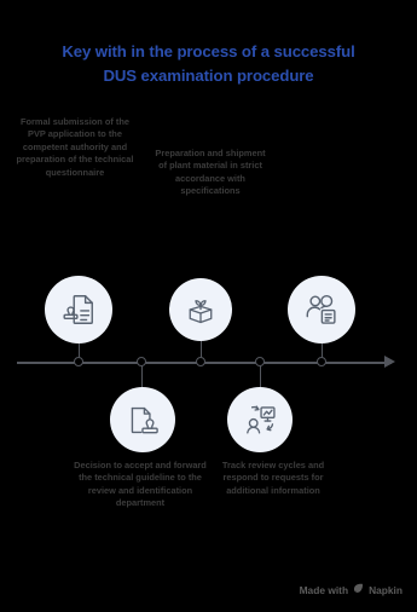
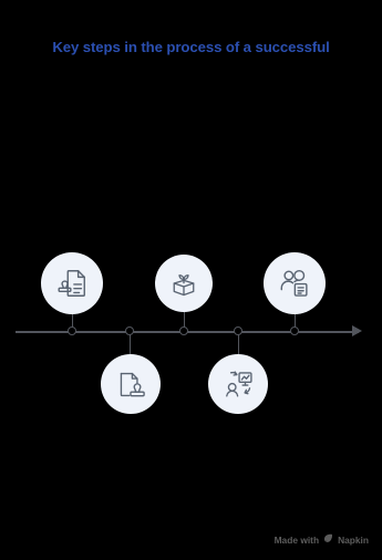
- Key with in the process of a successful
+ Key steps in the process of a successful
- DUS examination procedure
- Formal submission of the PVP application to the competent authority and preparation of the technical questionnaire
- Preparation and shipment of plant material in strict accordance with specifications
- Decision to accept and forward the technical guideline to the review and identification department
- Track review cycles and respond to requests for additional information
  Made with
  Napkin
